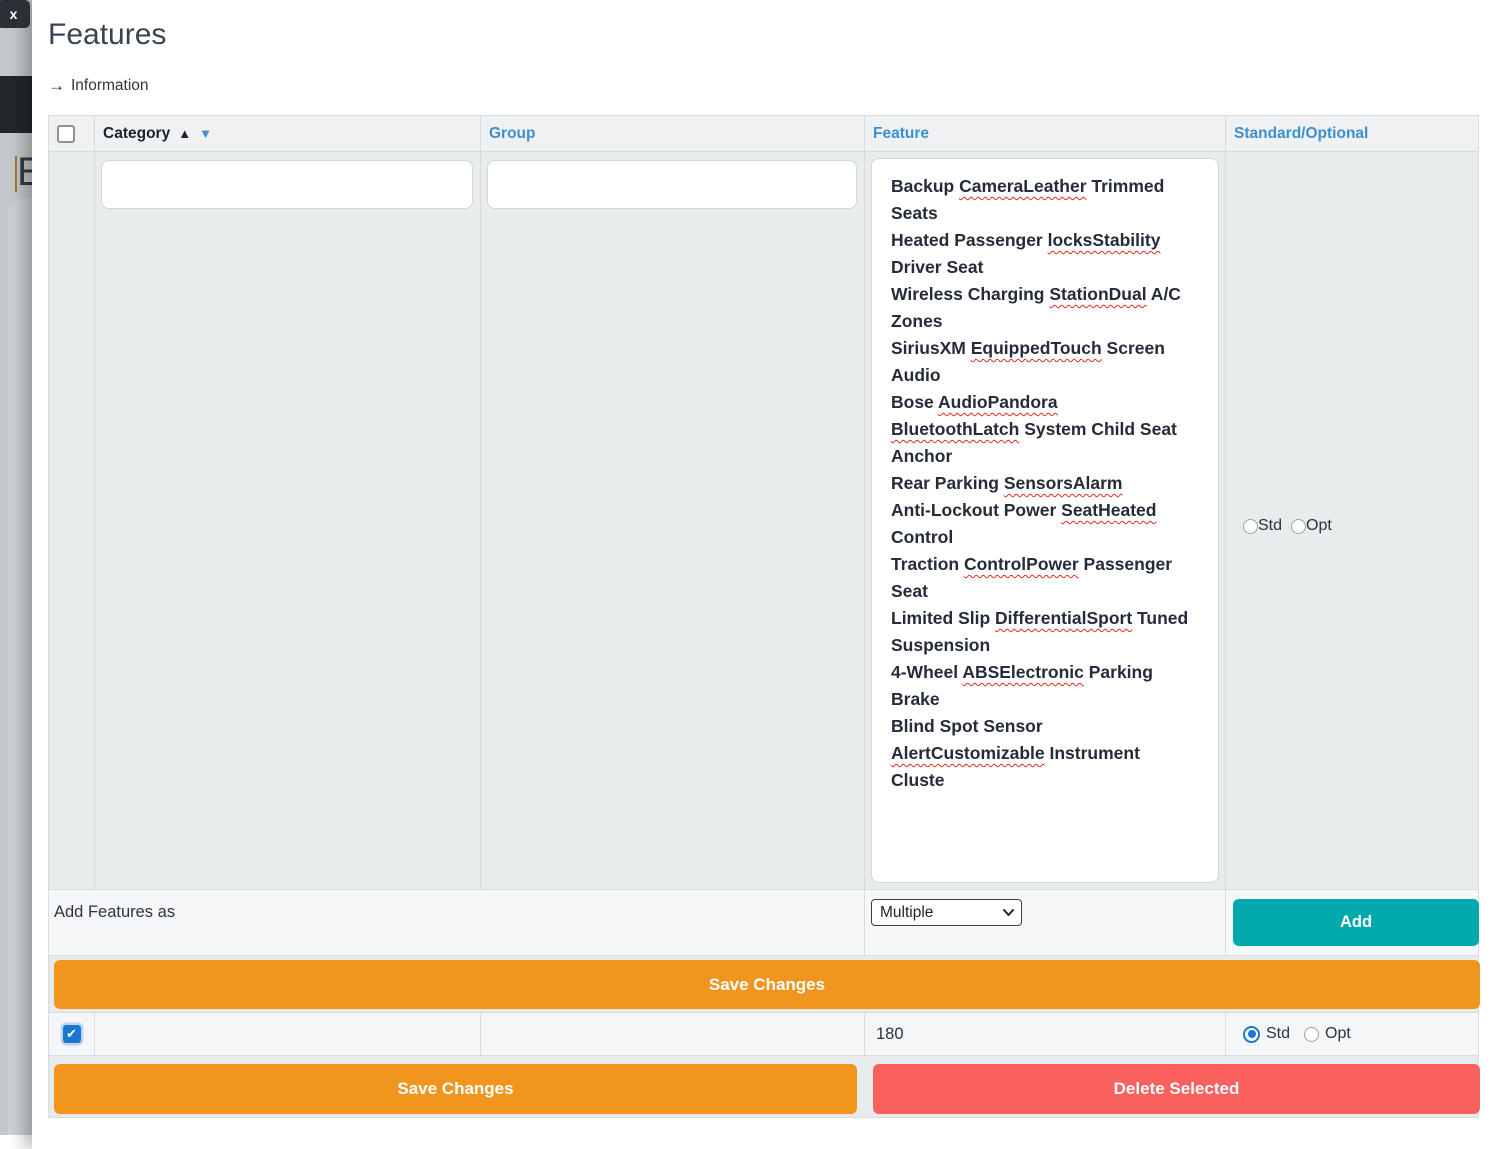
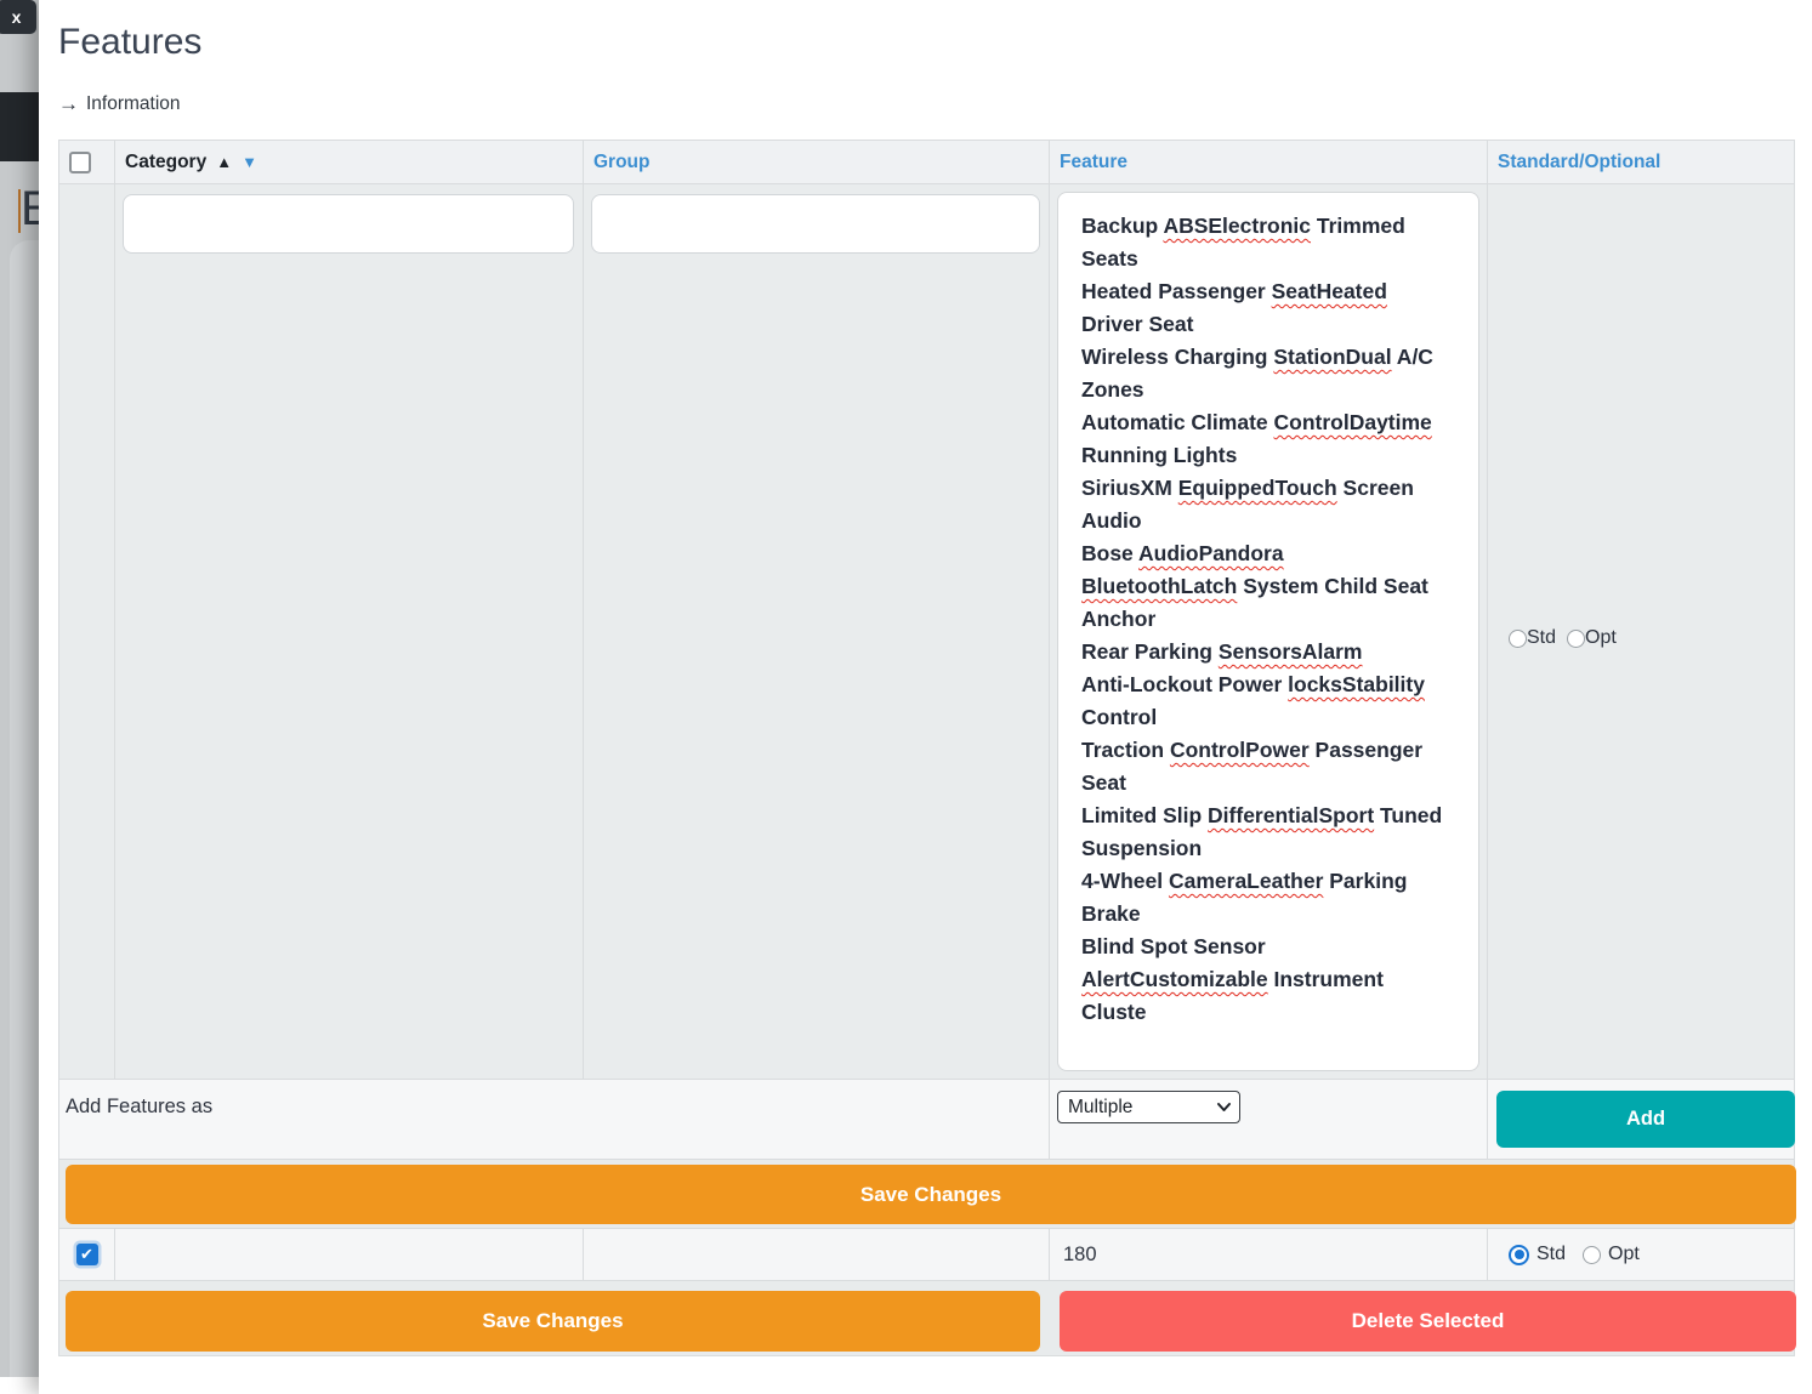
  E
  x
  Features
  →
  Information
  Category
  ▲
  ▼
  Group
  Feature
  Standard/Optional
- Backup CameraLeather Trimmed Seats
+ Backup ABSElectronic Trimmed Seats
- Heated Passenger locksStability Driver Seat
+ Heated Passenger SeatHeated Driver Seat
  Wireless Charging StationDual A/C Zones
+ Automatic Climate ControlDaytime Running Lights
  SiriusXM EquippedTouch Screen Audio
  Bose AudioPandora
  BluetoothLatch System Child Seat Anchor
  Rear Parking SensorsAlarm
- Anti-Lockout Power SeatHeated Control
+ Anti-Lockout Power locksStability Control
  Traction ControlPower Passenger Seat
  Limited Slip DifferentialSport Tuned Suspension
- 4-Wheel ABSElectronic Parking Brake
+ 4-Wheel CameraLeather Parking Brake
  Blind Spot Sensor AlertCustomizable Instrument Cluste
  Std
  Opt
  Add Features as
  Multiple
  Add
  Save Changes
  ✔
  180
  Std
  Opt
  Save Changes
  Delete Selected
